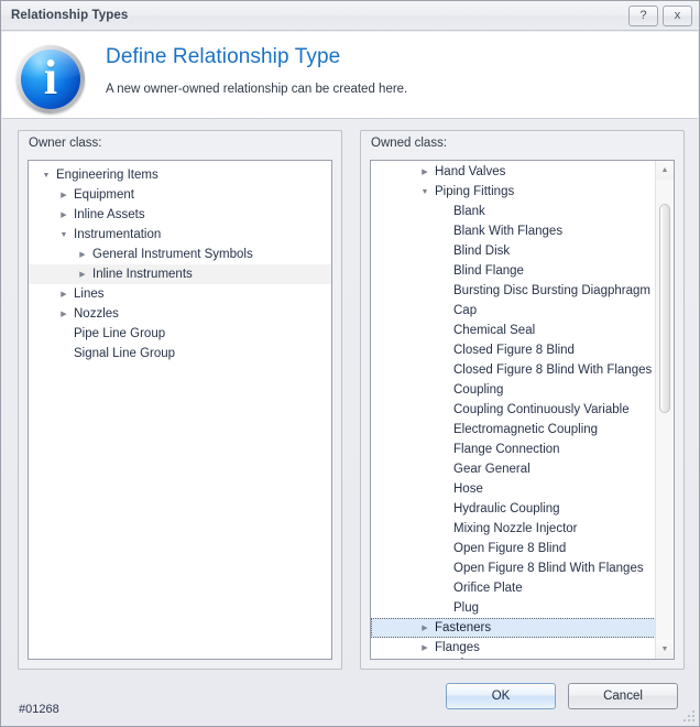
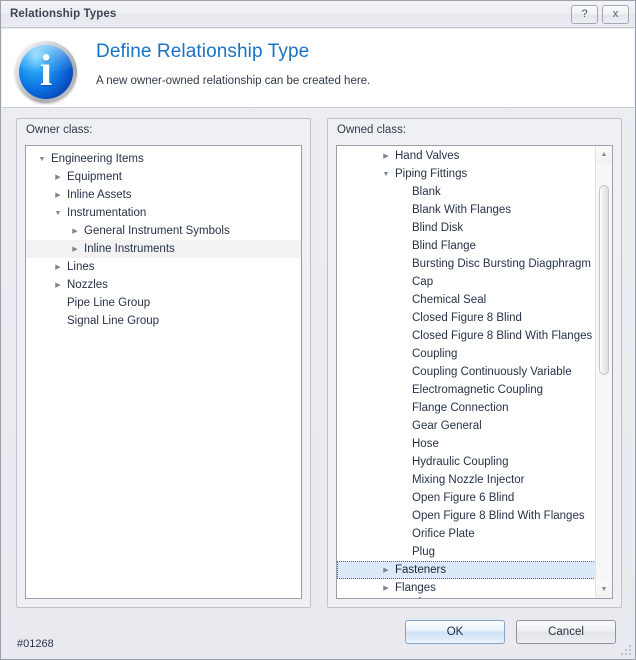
  Relationship Types
  ?
  x
  i
  Define Relationship Type
  A new owner-owned relationship can be created here.
  Owner class:
  Engineering Items
  Equipment
  Inline Assets
  Instrumentation
  General Instrument Symbols
  Inline Instruments
  Lines
  Nozzles
  Pipe Line Group
  Signal Line Group
  Owned class:
  Hand Valves
  Piping Fittings
  Blank
  Blank With Flanges
  Blind Disk
  Blind Flange
  Bursting Disc Bursting Diagphragm
  Cap
  Chemical Seal
  Closed Figure 8 Blind
  Closed Figure 8 Blind With Flanges
  Coupling
  Coupling Continuously Variable
  Electromagnetic Coupling
  Flange Connection
  Gear General
  Hose
  Hydraulic Coupling
  Mixing Nozzle Injector
- Open Figure 8 Blind
+ Open Figure 6 Blind
  Open Figure 8 Blind With Flanges
  Orifice Plate
  Plug
  Fasteners
  Flanges
  #01268
  OK
  Cancel
